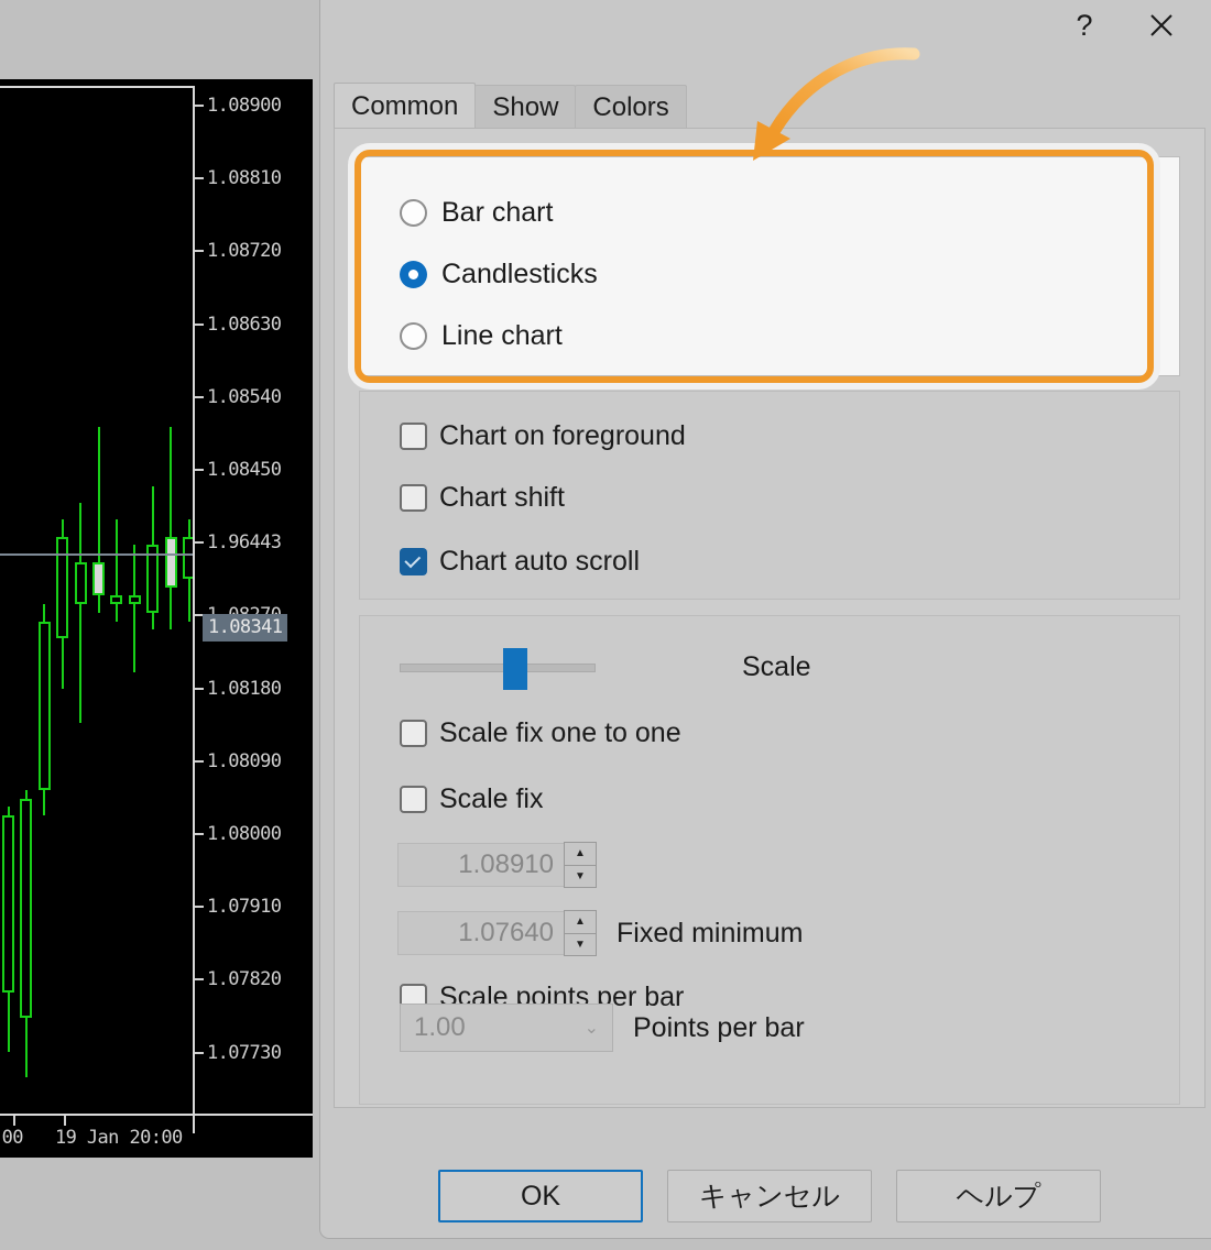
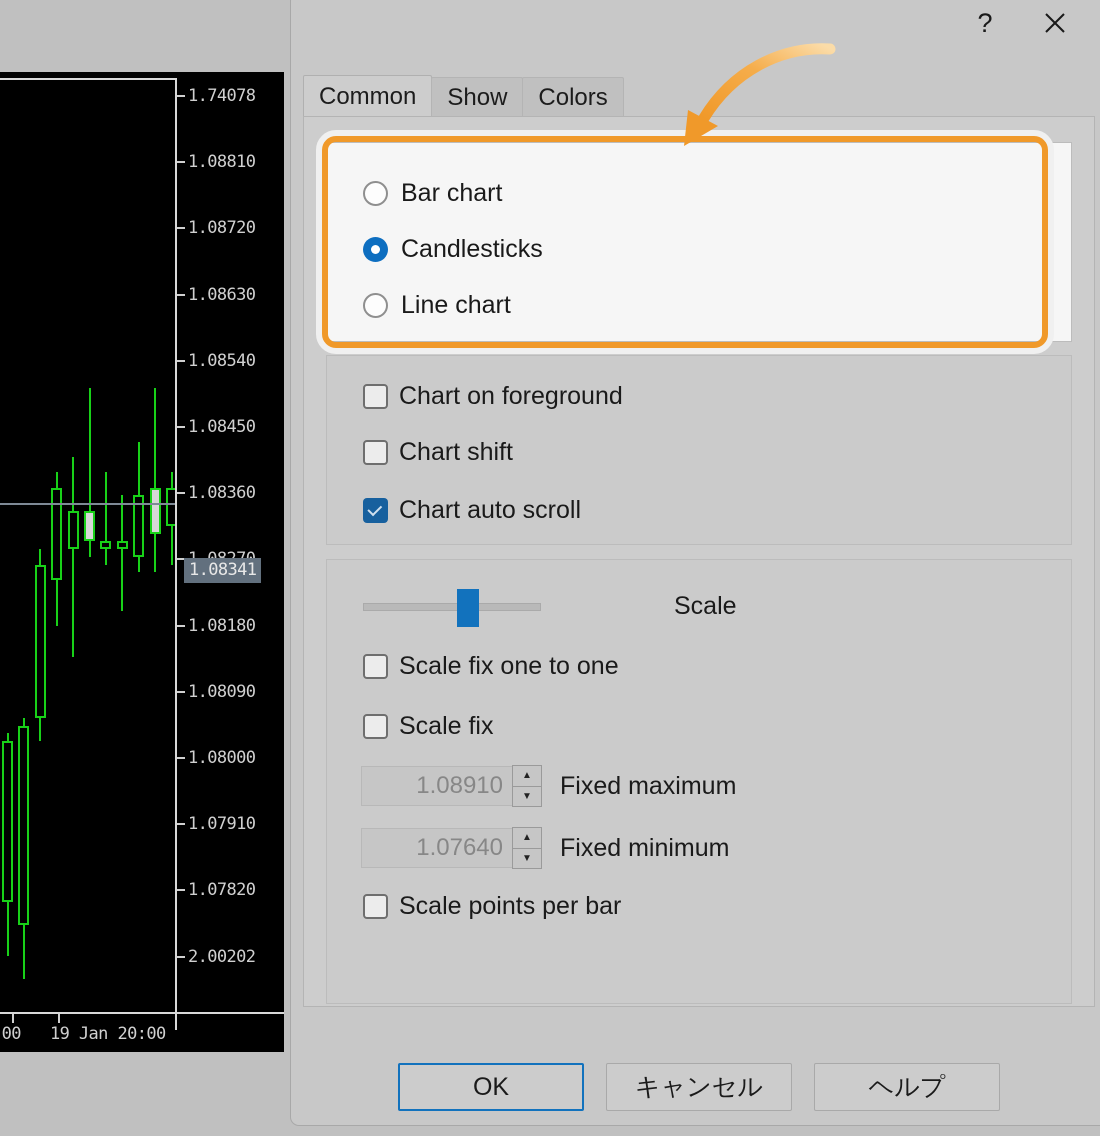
- 1.08900
+ 1.74078
  1.08810
  1.08720
  1.08630
  1.08540
  1.08450
- 1.96443
+ 1.08360
  1.08180
  1.08090
  1.08000
  1.07910
  1.07820
- 1.07730
+ 2.00202
  1.08341
  19 Jan 20:00
  ?
  Common
  Show
  Colors
  Bar chart
  Candlesticks
  Line chart
  Chart on foreground
  Chart shift
  Chart auto scroll
  Scale
  Scale fix one to one
  Scale fix
  1.08910
  ▲
  ▼
+ Fixed maximum
  1.07640
  ▲
  ▼
  Fixed minimum
  Scale points per bar
- 1.00
- ⌄
- Points per bar
  OK
  キャンセル
  ヘルプ
